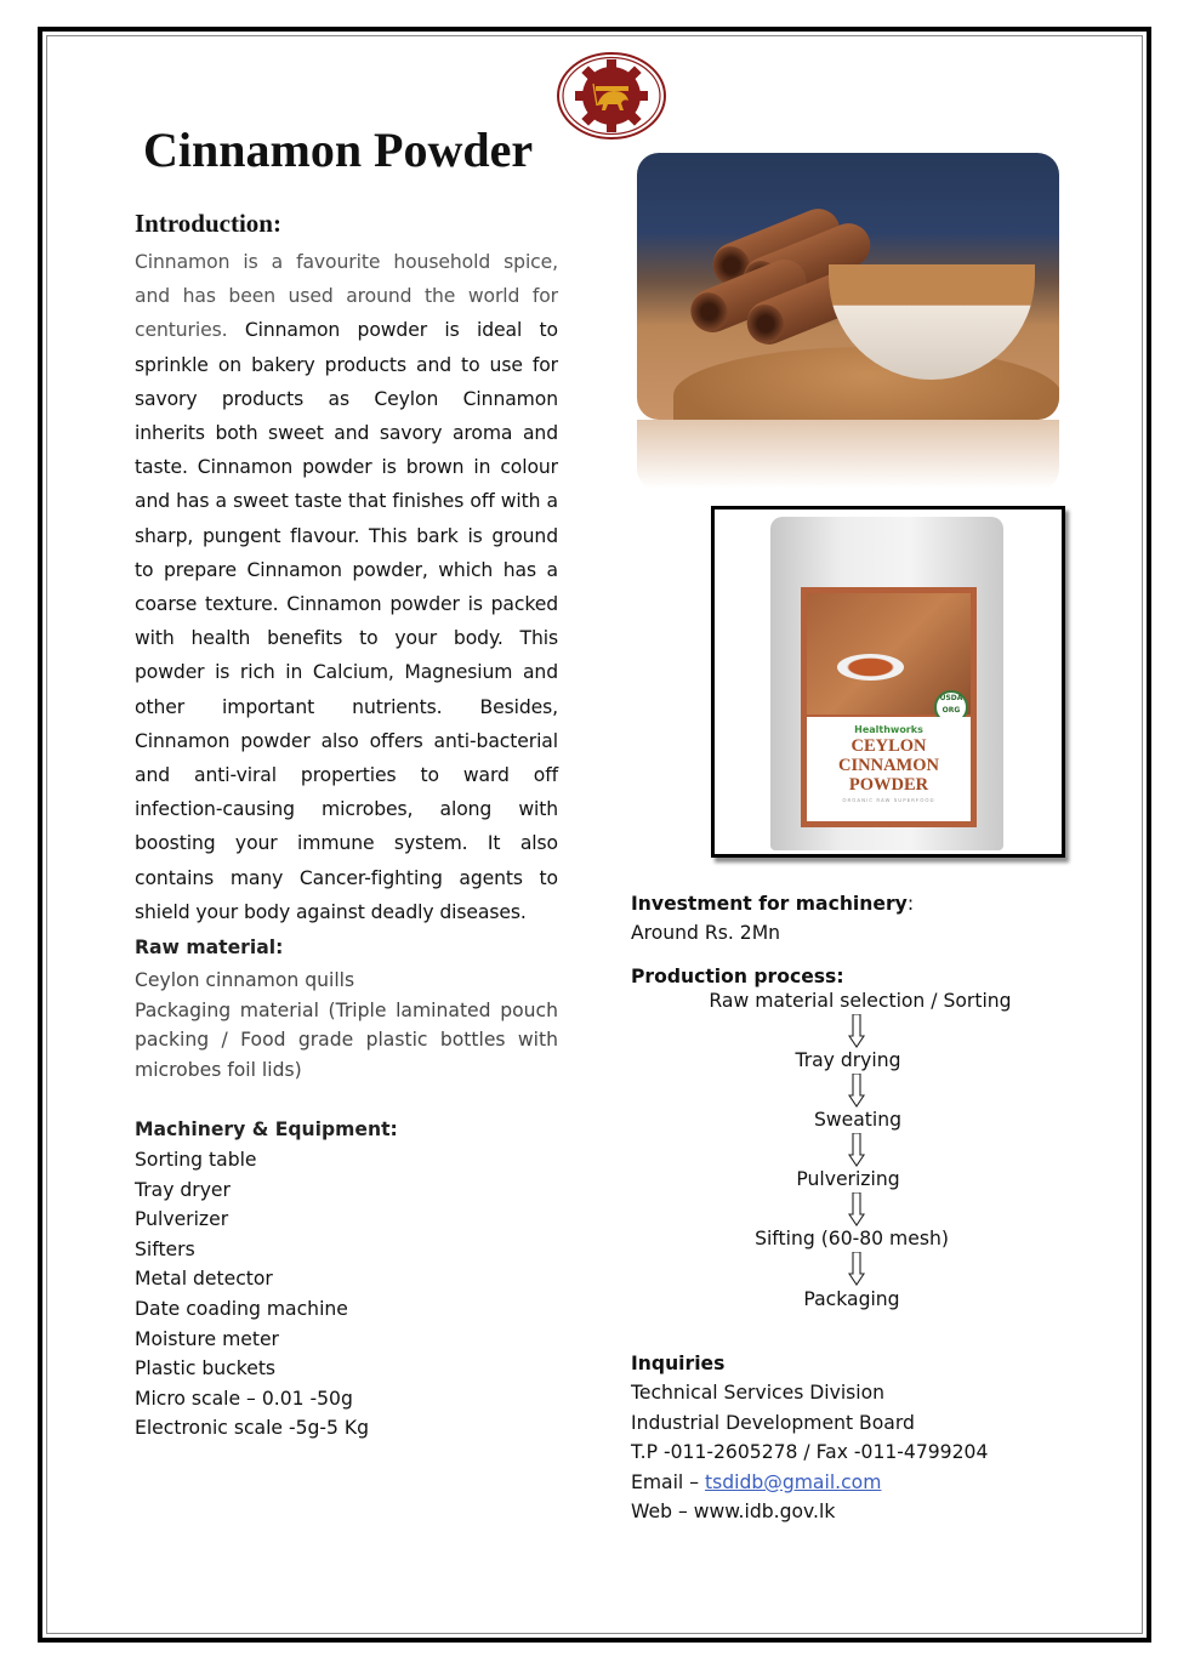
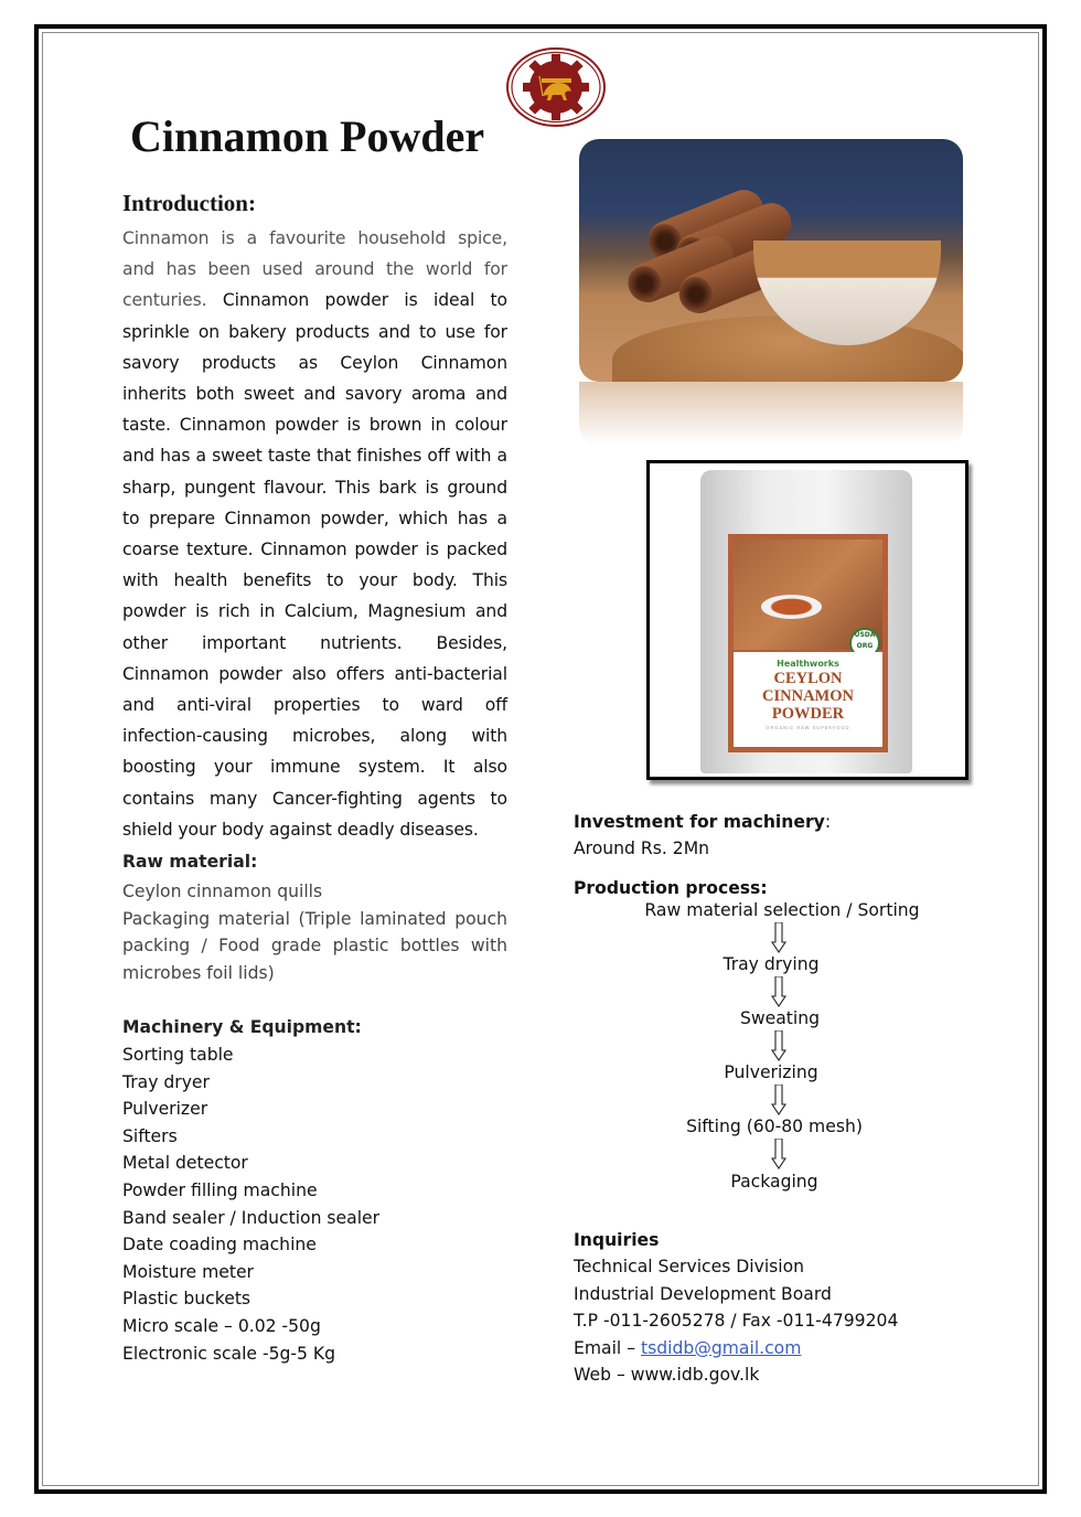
  Cinnamon Powder
  Introduction:
  Cinnamon is a favourite household spice, and has been used around the world for centuries. Cinnamon powder is ideal to sprinkle on bakery products and to use for savory products as Ceylon Cinnamon inherits both sweet and savory aroma and taste. Cinnamon powder is brown in colour and has a sweet taste that finishes off with a sharp, pungent flavour. This bark is ground to prepare Cinnamon powder, which has a coarse texture. Cinnamon powder is packed with health benefits to your body. This powder is rich in Calcium, Magnesium and other important nutrients. Besides, Cinnamon powder also offers anti-bacterial and anti-viral properties to ward off infection-causing microbes, along with boosting your immune system. It also contains many Cancer-fighting agents to shield your body against deadly diseases.
  Raw material:
  Ceylon cinnamon quills
  Packaging material (Triple laminated pouch packing / Food grade plastic bottles with microbes foil lids)
  Machinery & Equipment:
  Sorting table
  Tray dryer
  Pulverizer
  Sifters
  Metal detector
+ Powder filling machine
+ Band sealer / Induction sealer
  Date coading machine
  Moisture meter
  Plastic buckets
- Micro scale – 0.01 -50g
+ Micro scale – 0.02 -50g
  Electronic scale -5g-5 Kg
  Healthworks
  CEYLON
  CINNAMON
  POWDER
  Investment for machinery:
  Around Rs. 2Mn
  Production process:
  Raw material selection / Sorting
  Tray drying
  Sweating
  Pulverizing
  Sifting (60-80 mesh)
  Packaging
  Inquiries
  Technical Services Division
  Industrial Development Board
  T.P -011-2605278 / Fax -011-4799204
  Email – tsdidb@gmail.com
  Web – www.idb.gov.lk
